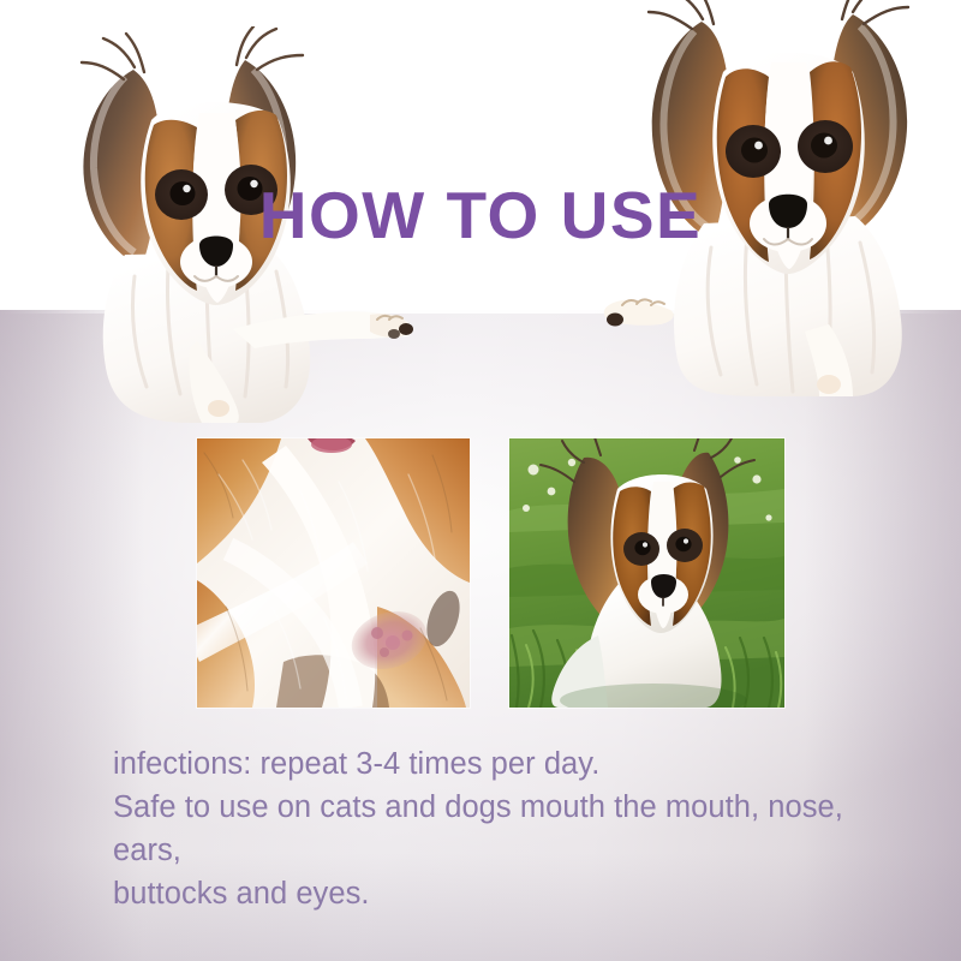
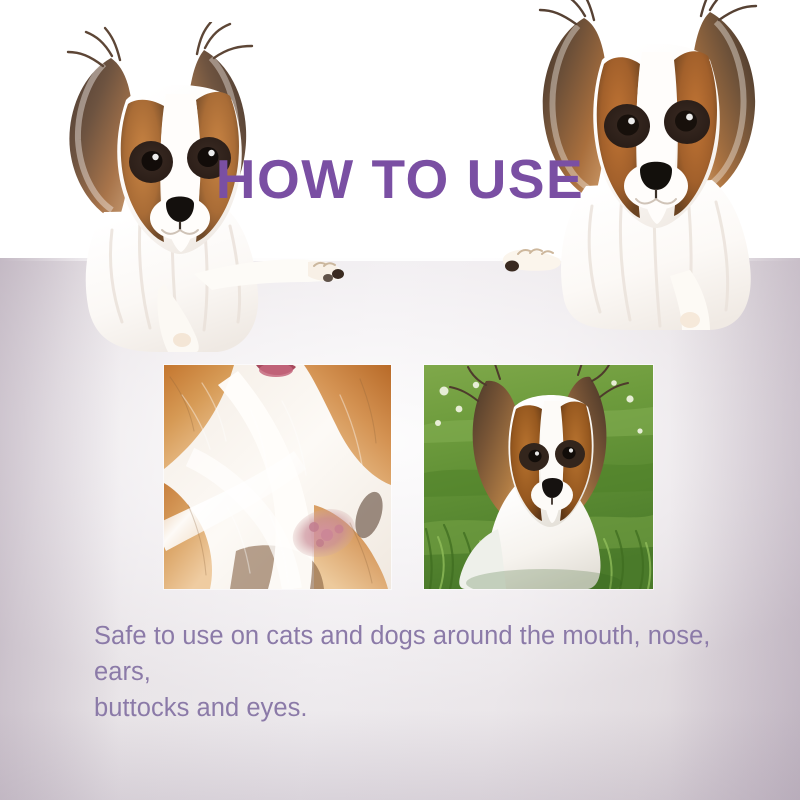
  HOW TO USE
- infections: repeat 3-4 times per day.
- Safe to use on cats and dogs mouth the mouth, nose, ears,
+ Safe to use on cats and dogs around the mouth, nose, ears,
  buttocks and eyes.
